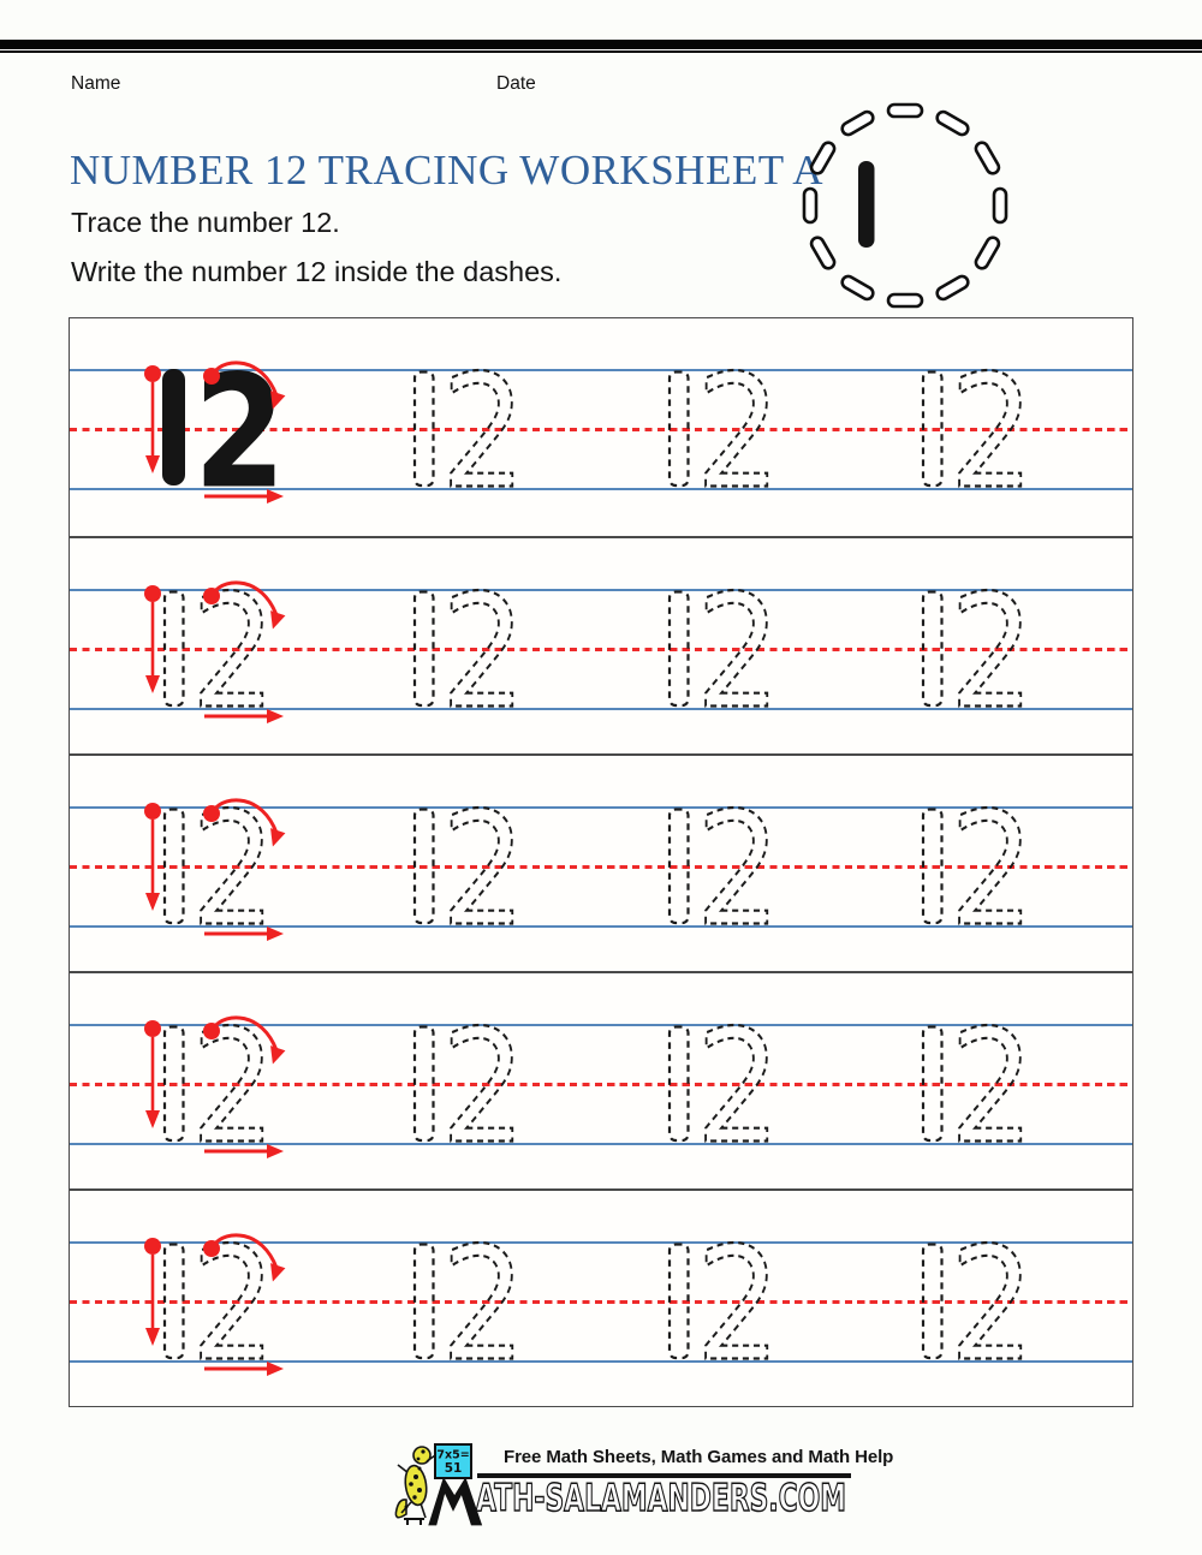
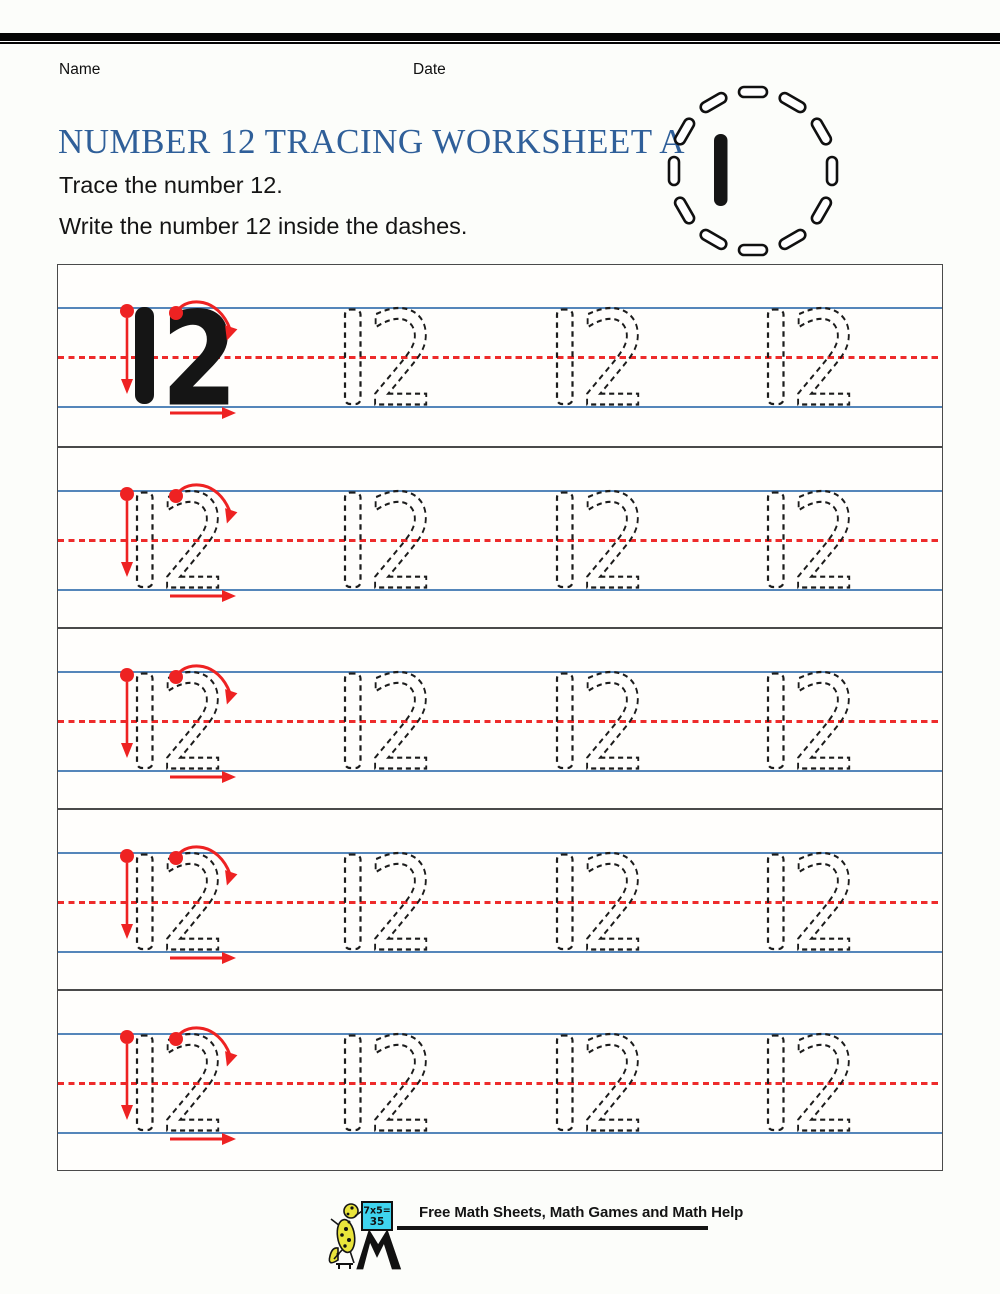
  Name
  Date
  NUMBER 12 TRACING WORKSHEET A
  Trace the number 12.
  Write the number 12 inside the dashes.
  7x5=
- 51
+ 35
  Free Math Sheets, Math Games and Math Help
- ATH-SALAMANDERS.COM
